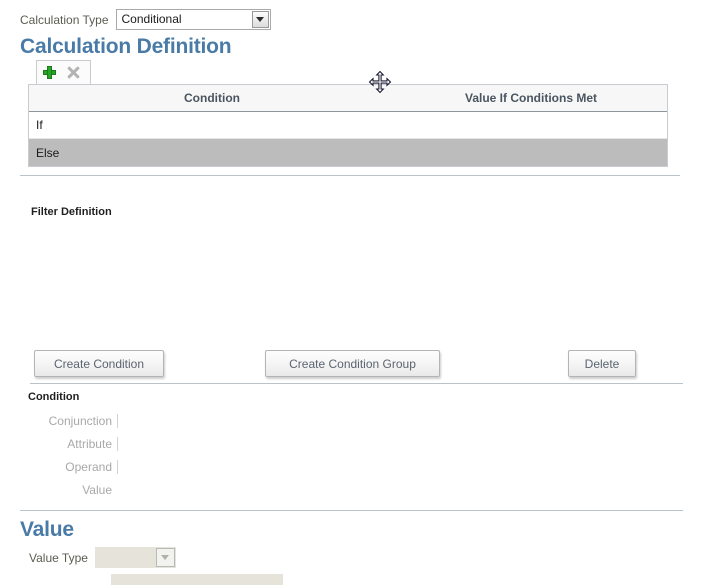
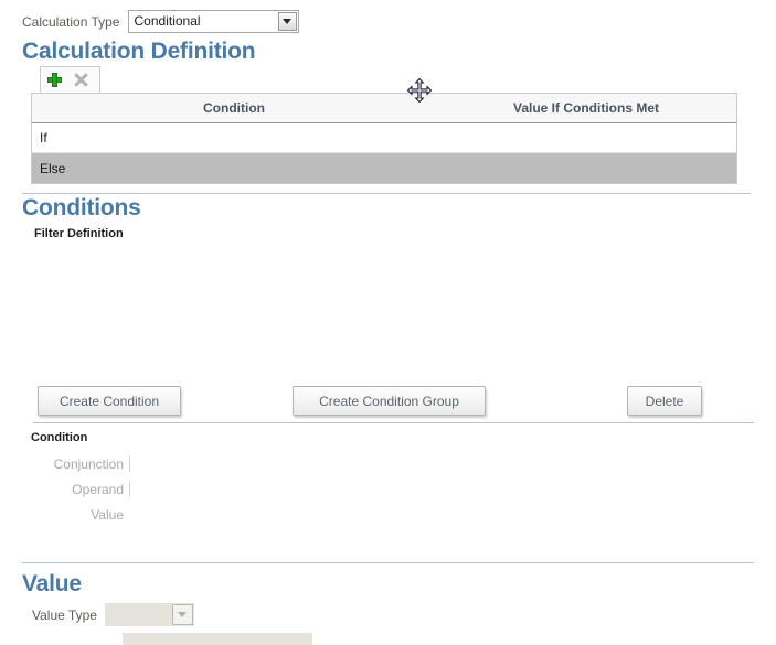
  Calculation Type
  Conditional
  Calculation Definition
  Condition
  Value If Conditions Met
  If
  Else
+ Conditions
  Filter Definition
  Create Condition
  Create Condition Group
  Delete
  Condition
  Conjunction
- Attribute
  Operand
  Value
  Value
  Value Type
